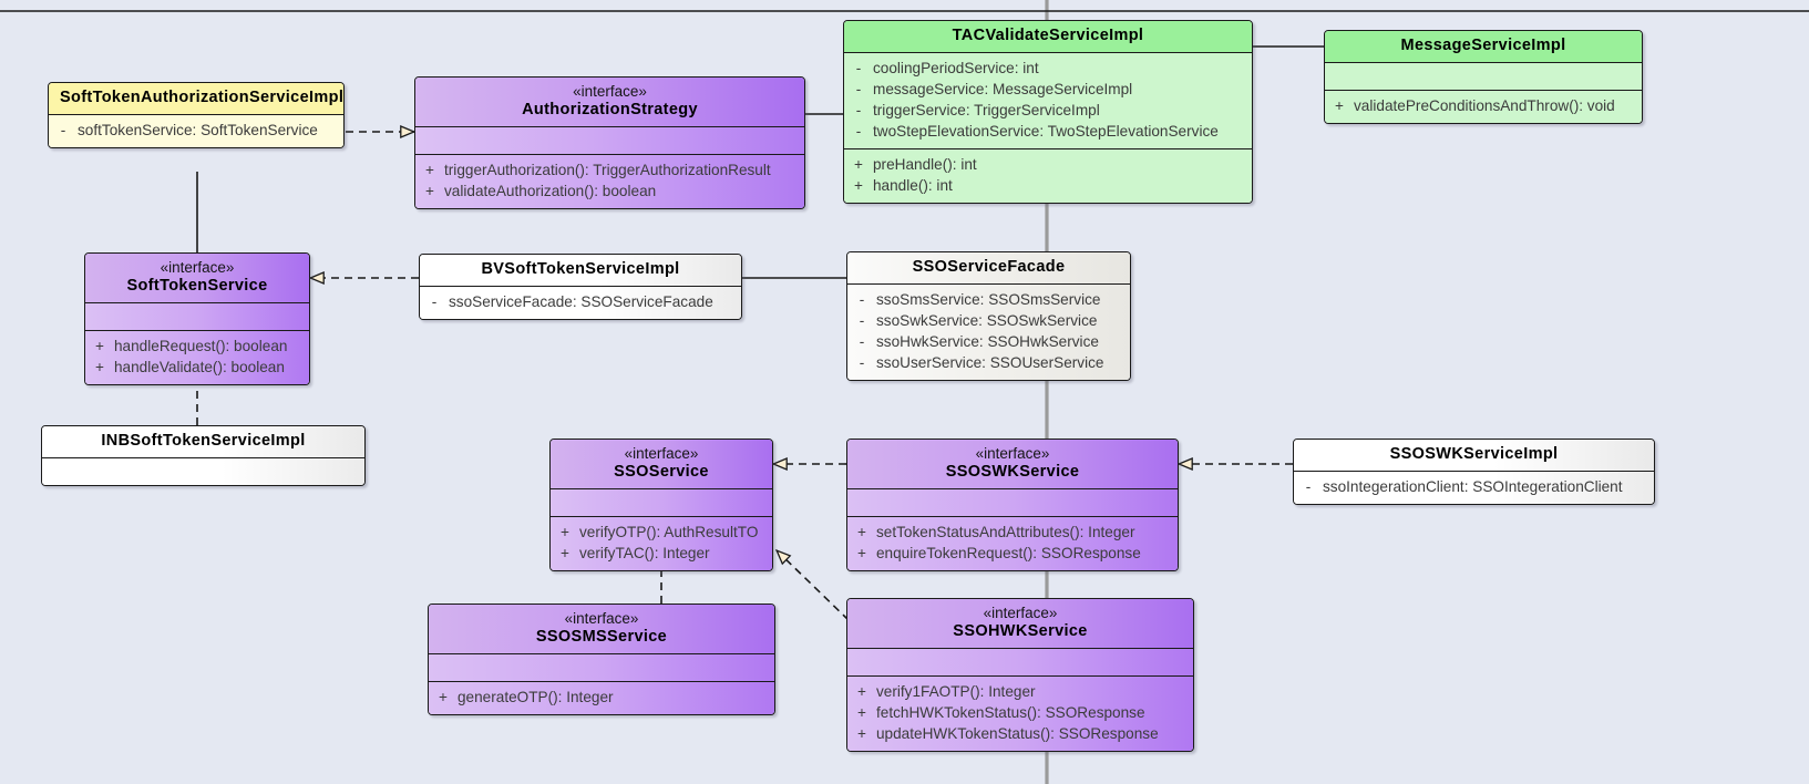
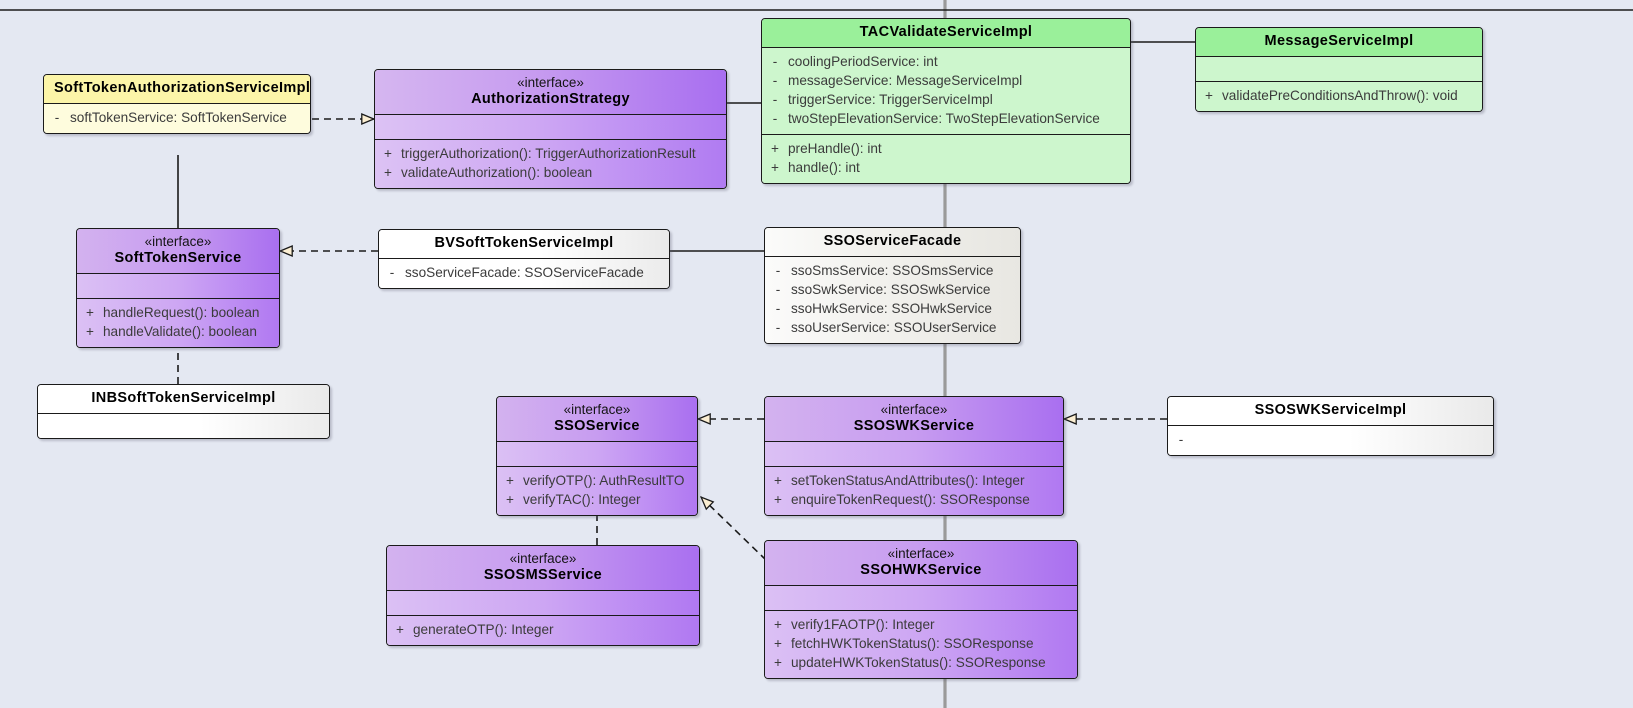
  SoftTokenAuthorizationServiceImpl
  -
  softTokenService: SoftTokenService
  «interface»
  AuthorizationStrategy
  +
  triggerAuthorization(): TriggerAuthorizationResult
  +
  validateAuthorization(): boolean
  TACValidateServiceImpl
  -
  coolingPeriodService: int
  -
  messageService: MessageServiceImpl
  -
  triggerService: TriggerServiceImpl
  -
  twoStepElevationService: TwoStepElevationService
  +
  preHandle(): int
  +
  handle(): int
  MessageServiceImpl
  +
  validatePreConditionsAndThrow(): void
  «interface»
  SoftTokenService
  +
  handleRequest(): boolean
  +
  handleValidate(): boolean
  BVSoftTokenServiceImpl
  -
  ssoServiceFacade: SSOServiceFacade
  SSOServiceFacade
  -
  ssoSmsService: SSOSmsService
  -
  ssoSwkService: SSOSwkService
  -
  ssoHwkService: SSOHwkService
  -
  ssoUserService: SSOUserService
  INBSoftTokenServiceImpl
  «interface»
  SSOService
  +
  verifyOTP(): AuthResultTO
  +
  verifyTAC(): Integer
  «interface»
  SSOSWKService
  +
  setTokenStatusAndAttributes(): Integer
  +
  enquireTokenRequest(): SSOResponse
  SSOSWKServiceImpl
  -
- ssoIntegerationClient: SSOIntegerationClient
  «interface»
  SSOSMSService
  +
  generateOTP(): Integer
  «interface»
  SSOHWKService
  +
  verify1FAOTP(): Integer
  +
  fetchHWKTokenStatus(): SSOResponse
  +
  updateHWKTokenStatus(): SSOResponse
